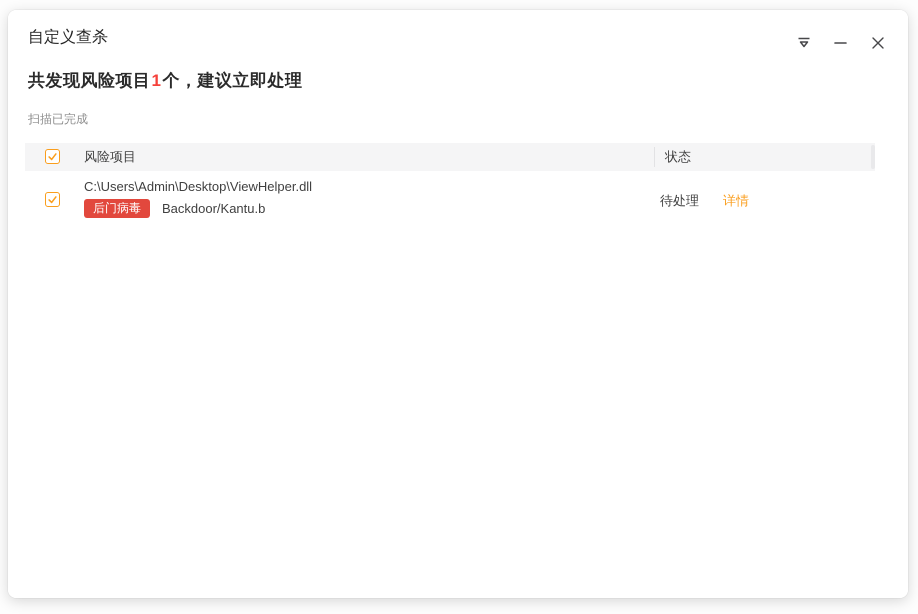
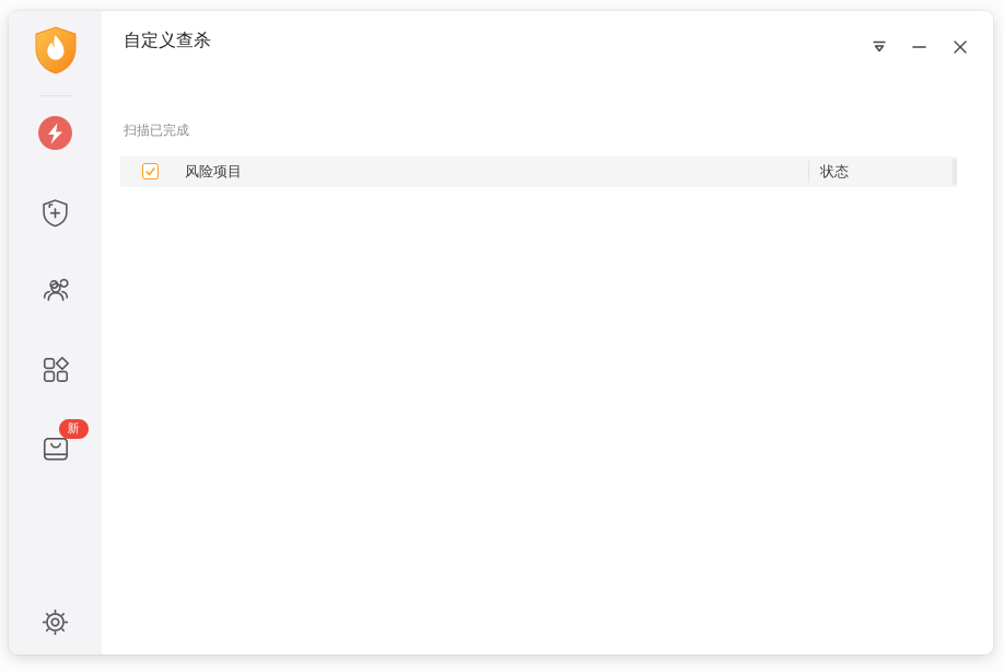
+ 新
  自定义查杀
- 共发现风险项目1个，建议立即处理
  扫描已完成
  风险项目
  状态
- C:\Users\Admin\Desktop\ViewHelper.dll
- 后门病毒
- Backdoor/Kantu.b
- 待处理
- 详情
